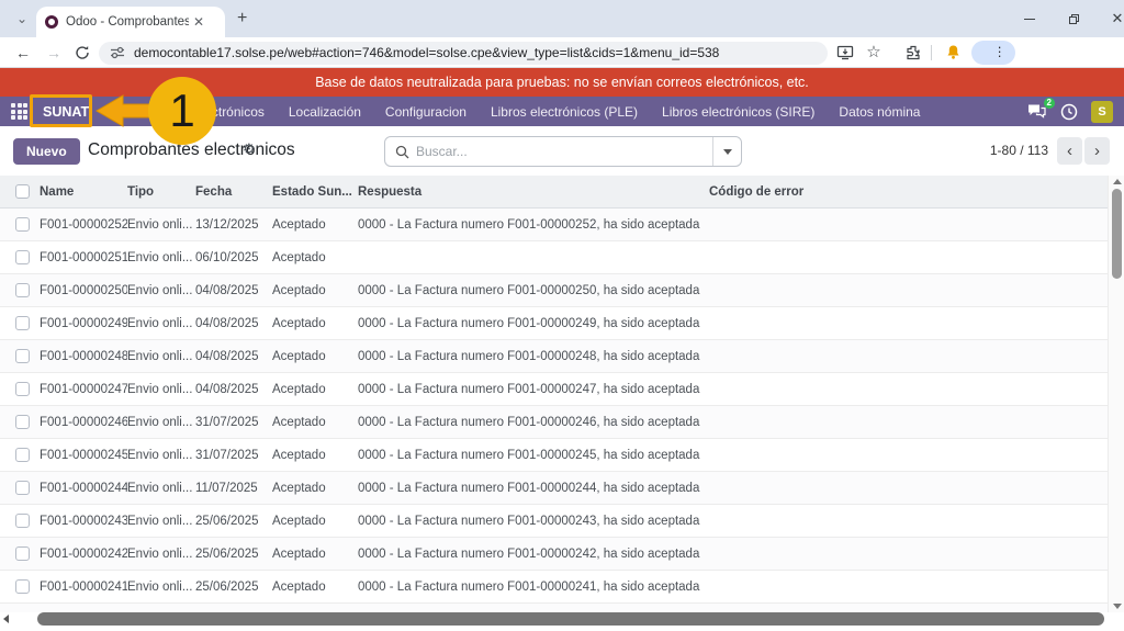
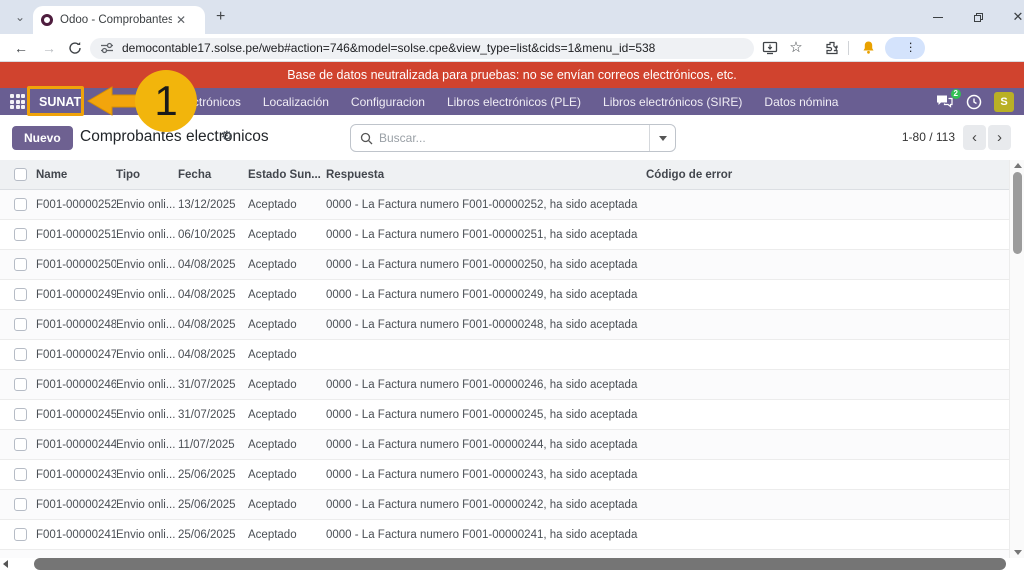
  ⌄
  ✕
  +
  ✕
  ←
  →
  democontable17.solse.pe/web#action=746&model=solse.cpe&view_type=list&cids=1&menu_id=538
  ☆
  ⋮
  Base de datos neutralizada para pruebas: no se envían correos electrónicos, etc.
  SUNAT
  Localización
  Configuracion
  Libros electrónicos (PLE)
  Libros electrónicos (SIRE)
  Datos nómina
  2
  S
  1
  Nuevo
  Comprobantes electronicos
  ⚙
  Buscar...
  1-80 / 113
  ‹
  ›
  Name
  Tipo
  Fecha
  Estado Sun...
  Respuesta
  Código de error
  F001-00000252
  Envio onli...
  13/12/2025
  Aceptado
  0000 - La Factura numero F001-00000252, ha sido aceptada
  F001-00000251
  Envio onli...
  06/10/2025
  Aceptado
+ 0000 - La Factura numero F001-00000251, ha sido aceptada
  F001-00000250
  Envio onli...
  04/08/2025
  Aceptado
  0000 - La Factura numero F001-00000250, ha sido aceptada
  F001-00000249
  Envio onli...
  04/08/2025
  Aceptado
  0000 - La Factura numero F001-00000249, ha sido aceptada
  F001-00000248
  Envio onli...
  04/08/2025
  Aceptado
  0000 - La Factura numero F001-00000248, ha sido aceptada
  F001-00000247
  Envio onli...
  04/08/2025
  Aceptado
- 0000 - La Factura numero F001-00000247, ha sido aceptada
  F001-00000246
  Envio onli...
  31/07/2025
  Aceptado
  0000 - La Factura numero F001-00000246, ha sido aceptada
  F001-00000245
  Envio onli...
  31/07/2025
  Aceptado
  0000 - La Factura numero F001-00000245, ha sido aceptada
  F001-00000244
  Envio onli...
  11/07/2025
  Aceptado
  0000 - La Factura numero F001-00000244, ha sido aceptada
  F001-00000243
  Envio onli...
  25/06/2025
  Aceptado
  0000 - La Factura numero F001-00000243, ha sido aceptada
  F001-00000242
  Envio onli...
  25/06/2025
  Aceptado
  0000 - La Factura numero F001-00000242, ha sido aceptada
  F001-00000241
  Envio onli...
  25/06/2025
  Aceptado
  0000 - La Factura numero F001-00000241, ha sido aceptada
